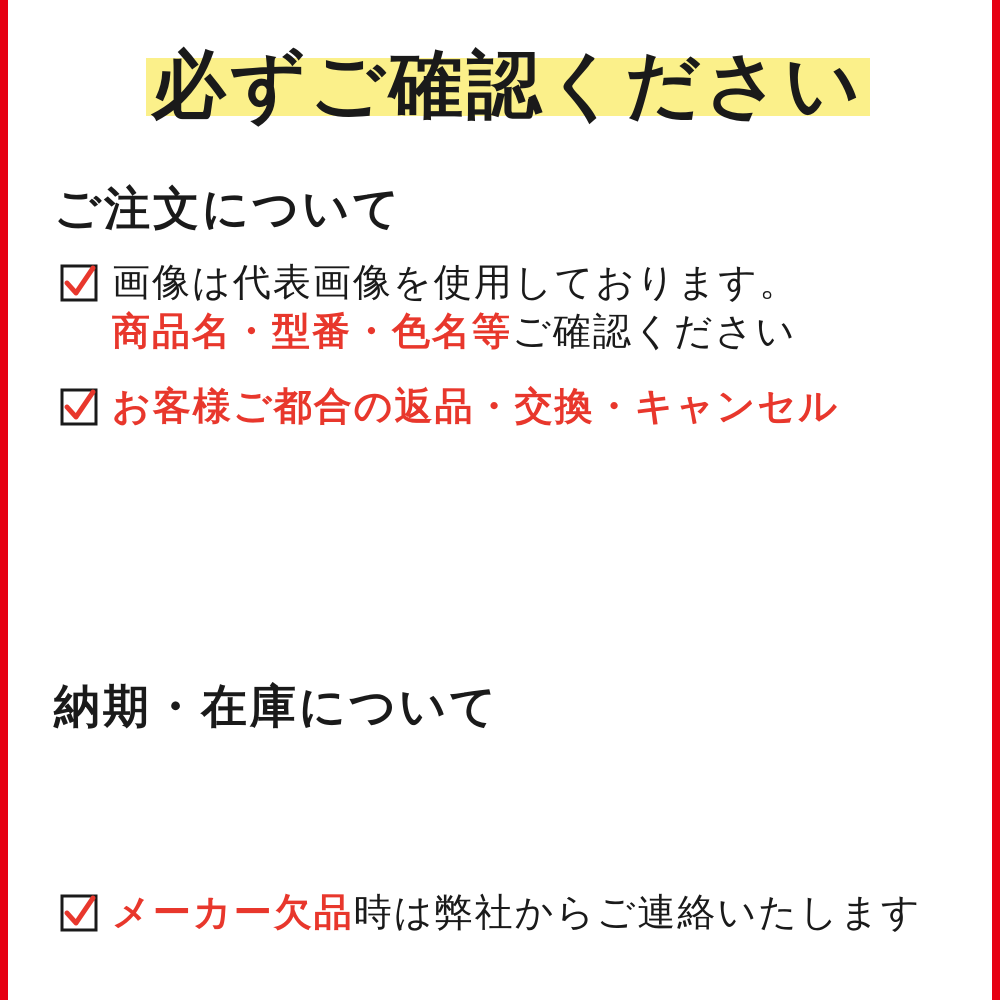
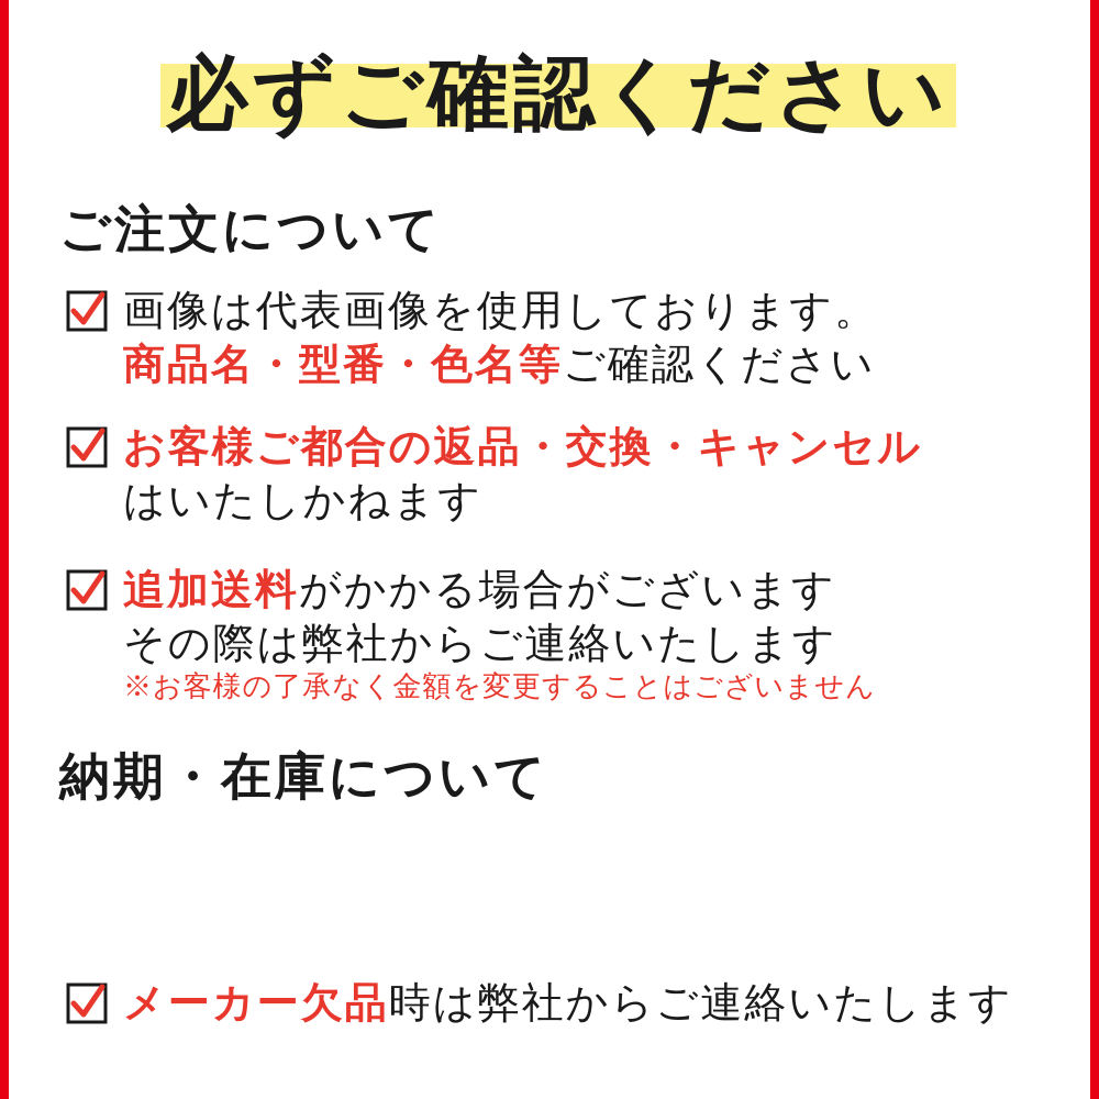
  必ずご確認ください
  ご注文について
  画像は代表画像を使用しております。
  商品名・型番・色名等ご確認ください
  お客様ご都合の返品・交換・キャンセル
+ はいたしかねます
+ 追加送料がかかる場合がございます
+ その際は弊社からご連絡いたします
+ ※お客様の了承なく金額を変更することはございません
  納期・在庫について
  メーカー欠品時は弊社からご連絡いたします
